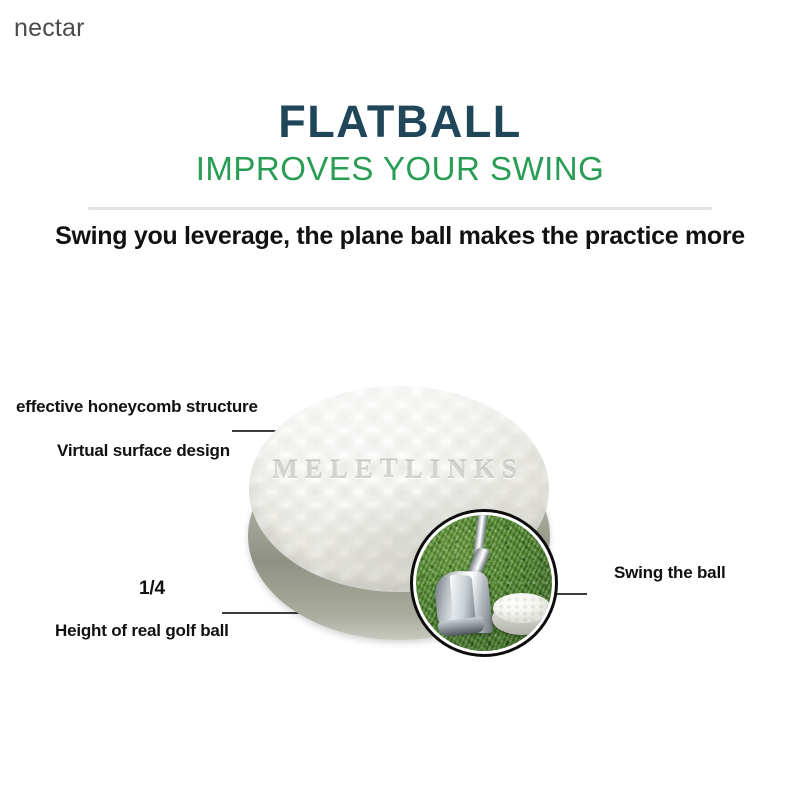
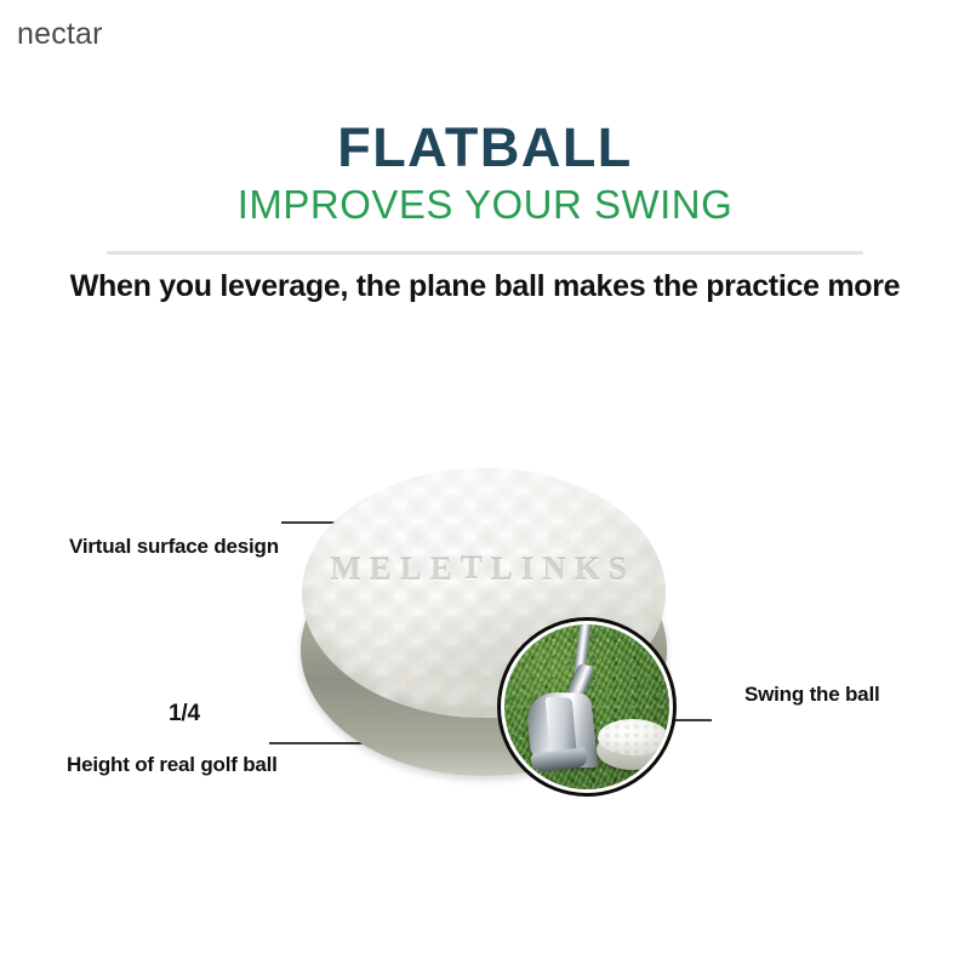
  nectar
  FLATBALL
  IMPROVES YOUR SWING
- Swing you leverage, the plane ball makes the practice more
+ When you leverage, the plane ball makes the practice more
- effective honeycomb structure
  Virtual surface design
  1/4
  Height of real golf ball
  Swing the ball
  MELETLINKS
